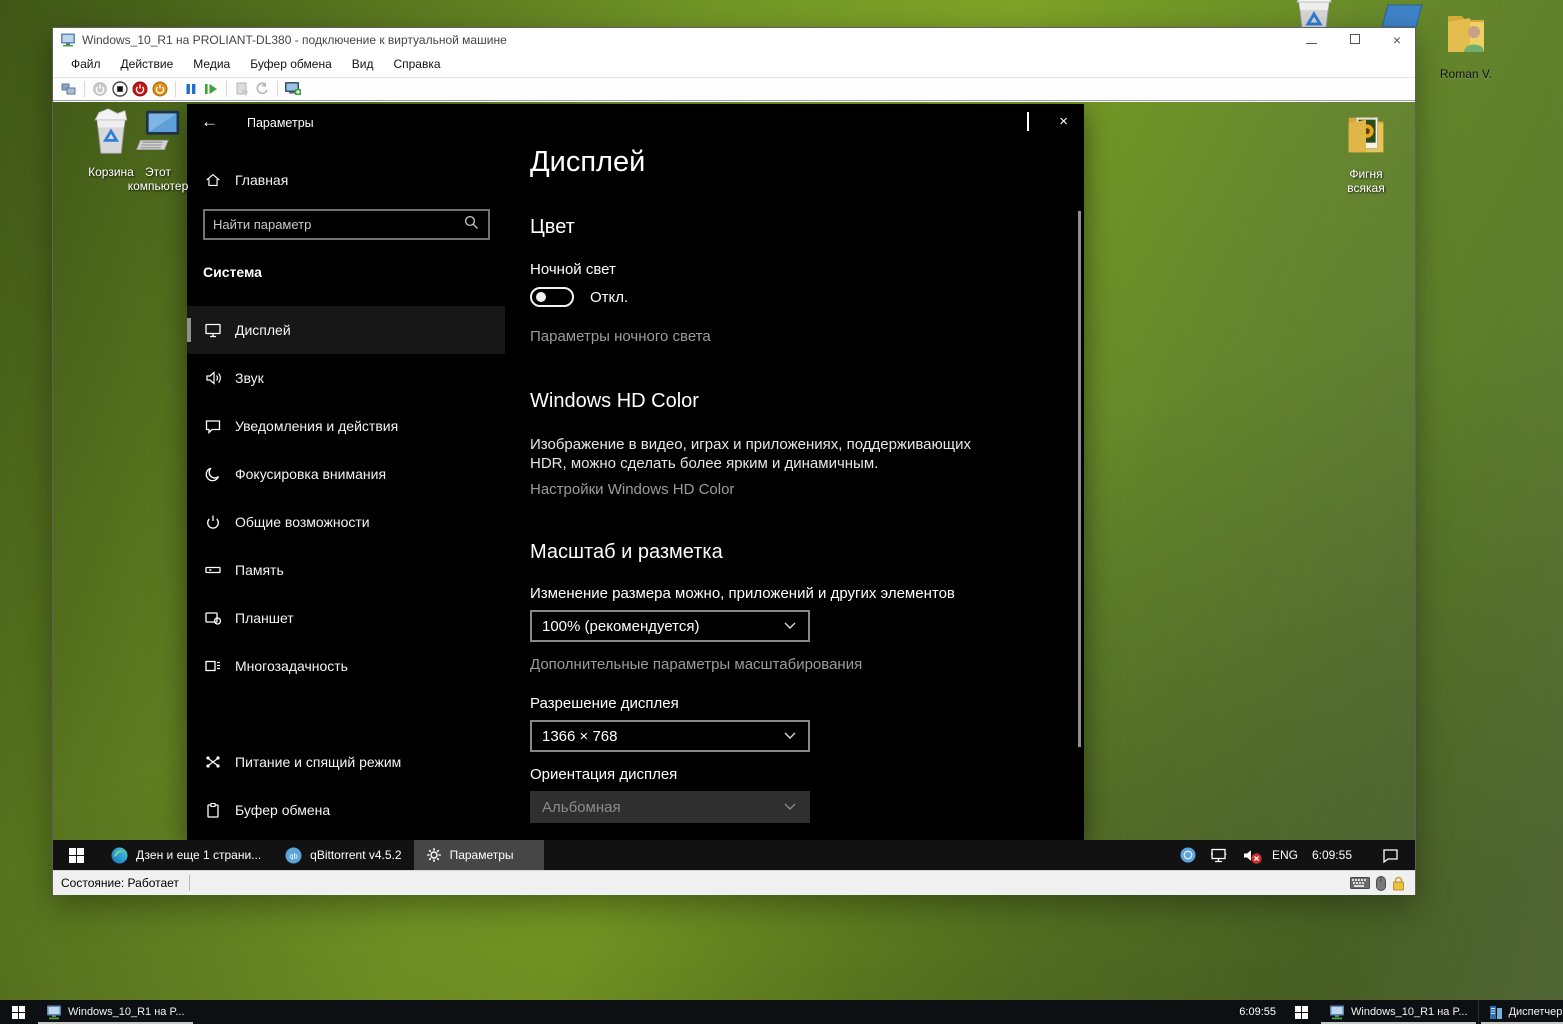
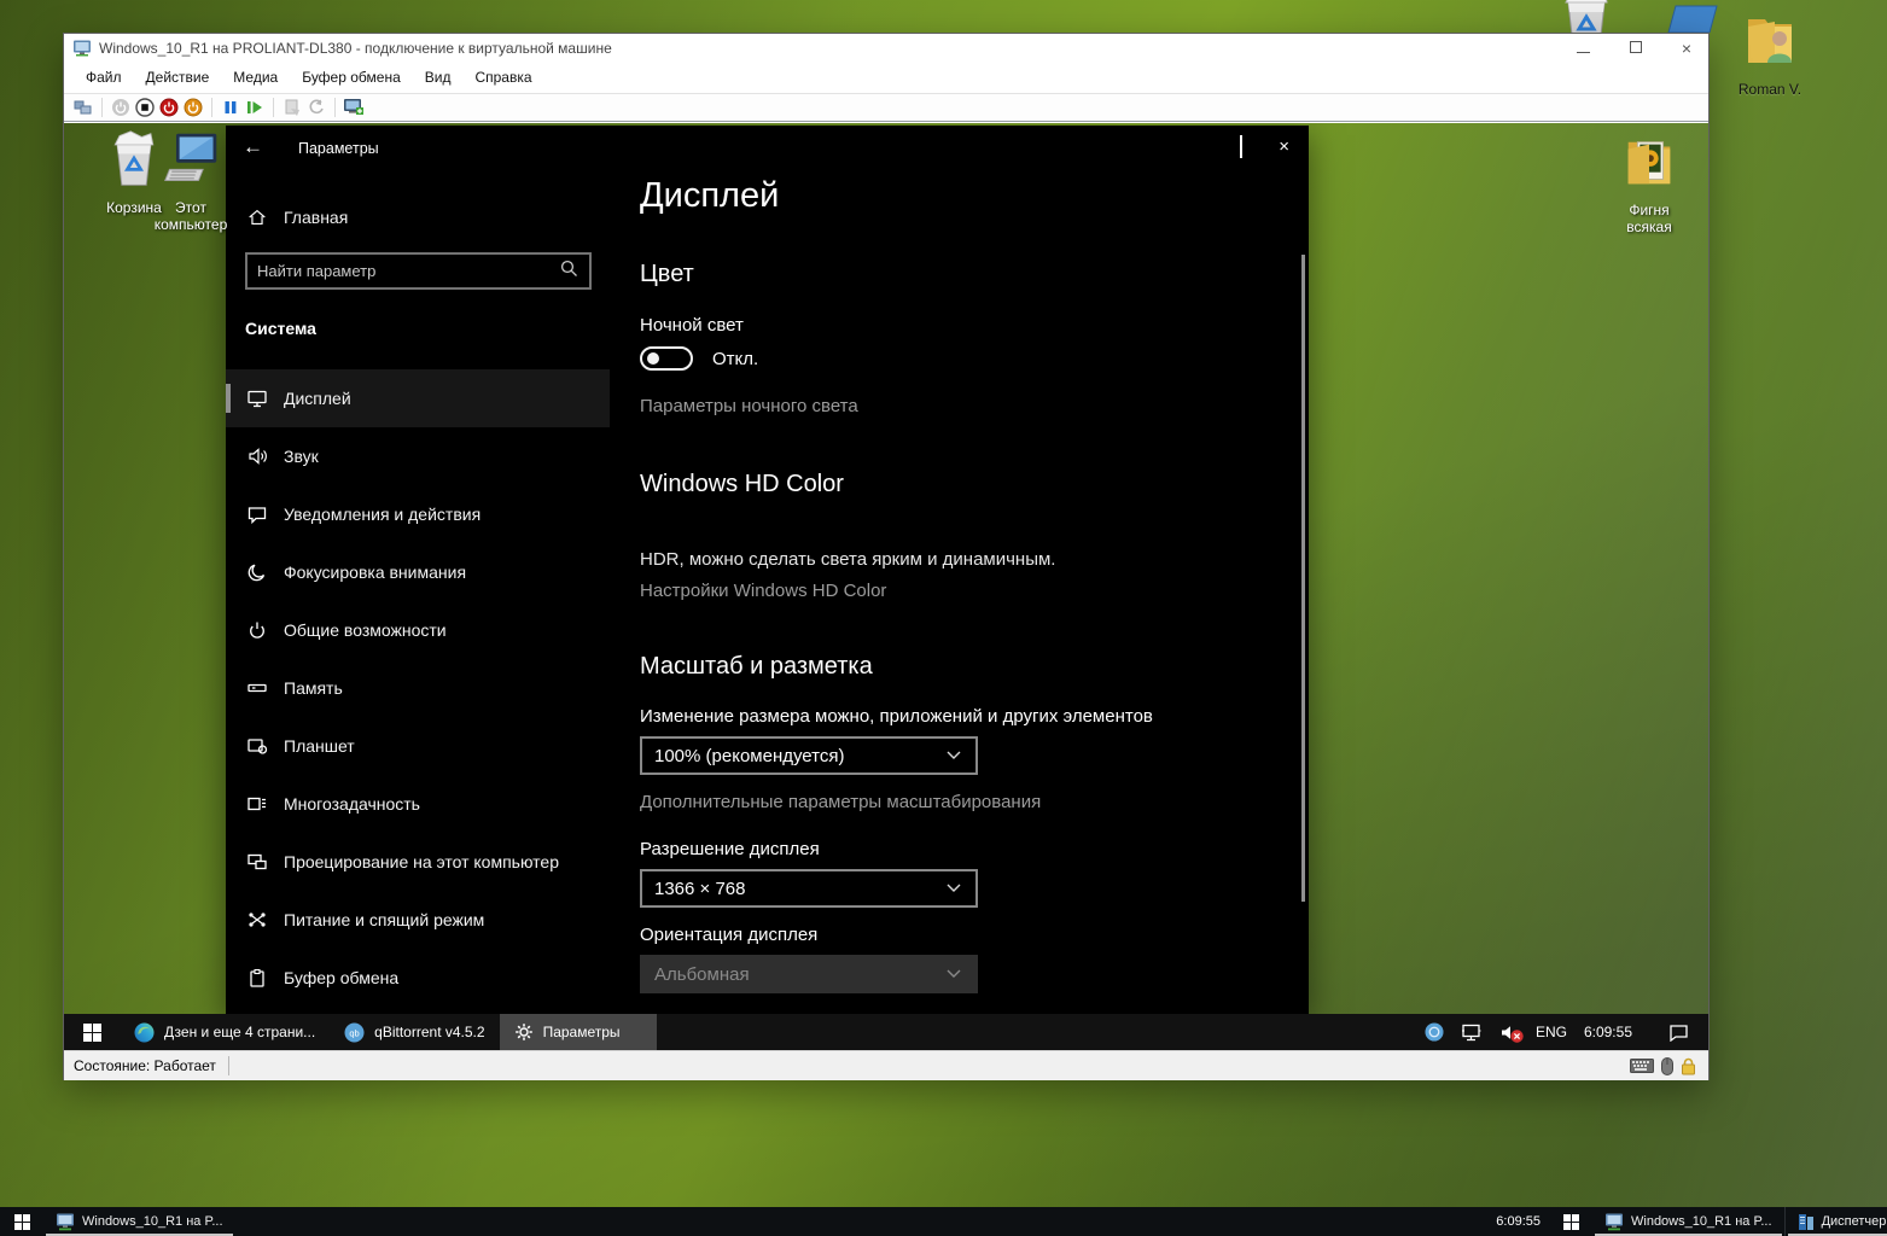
  Roman V.
  Windows_10_R1 на PROLIANT-DL380 - подключение к виртуальной машине
  ×
  Файл
  Действие
  Медиа
  Буфер обмена
  Вид
  Справка
  Корзина
  Этот компьютер
  Фигня всякая
  ←
  Параметры
  Главная
  Найти параметр
  Система
  Дисплей
  Звук
  Уведомления и действия
  Фокусировка внимания
  Общие возможности
  Память
  Планшет
  Многозадачность
+ Проецирование на этот компьютер
  Питание и спящий режим
  Буфер обмена
  ×
  Дисплей
  Цвет
  Ночной свет
  Откл.
  Параметры ночного света
  Windows HD Color
- Изображение в видео, играх и приложениях, поддерживающих
- HDR, можно сделать более ярким и динамичным.
+ HDR, можно сделать света ярким и динамичным.
  Настройки Windows HD Color
  Масштаб и разметка
  Изменение размера можно, приложений и других элементов
  100% (рекомендуется)
  Дополнительные параметры масштабирования
  Разрешение дисплея
  1366 × 768
  Ориентация дисплея
  Альбомная
- Дзен и еще 1 страни...
+ Дзен и еще 4 страни...
  qb
  qBittorrent v4.5.2
  Параметры
  ENG
  6:09:55
  Состояние: Работает
  Windows_10_R1 на P...
  6:09:55
  Windows_10_R1 на P...
  Диспетчер
